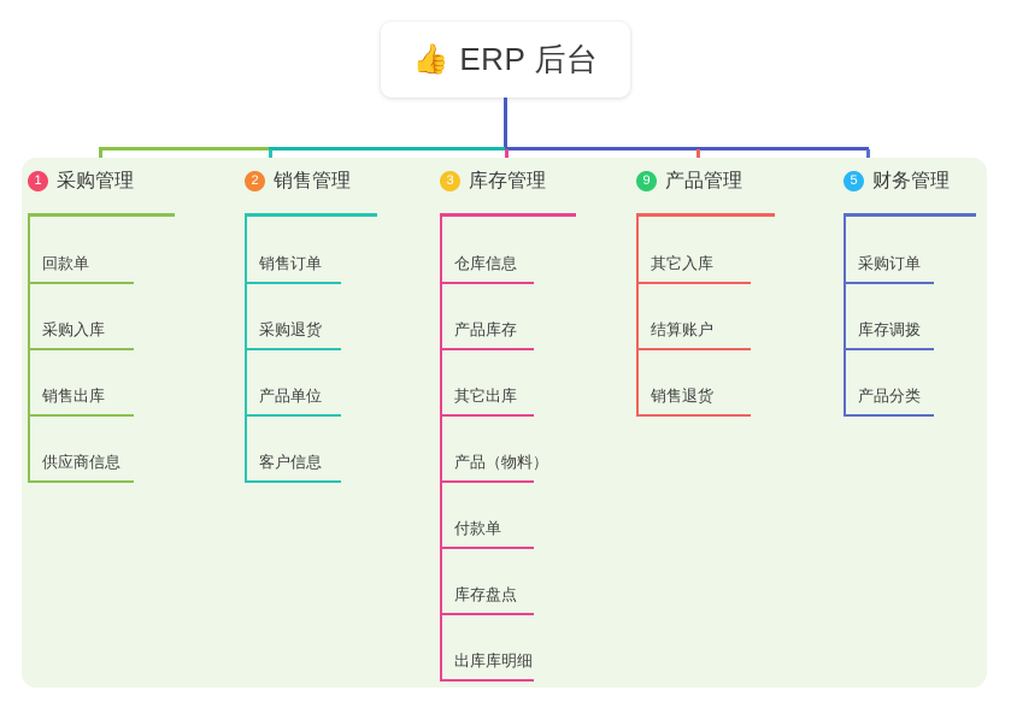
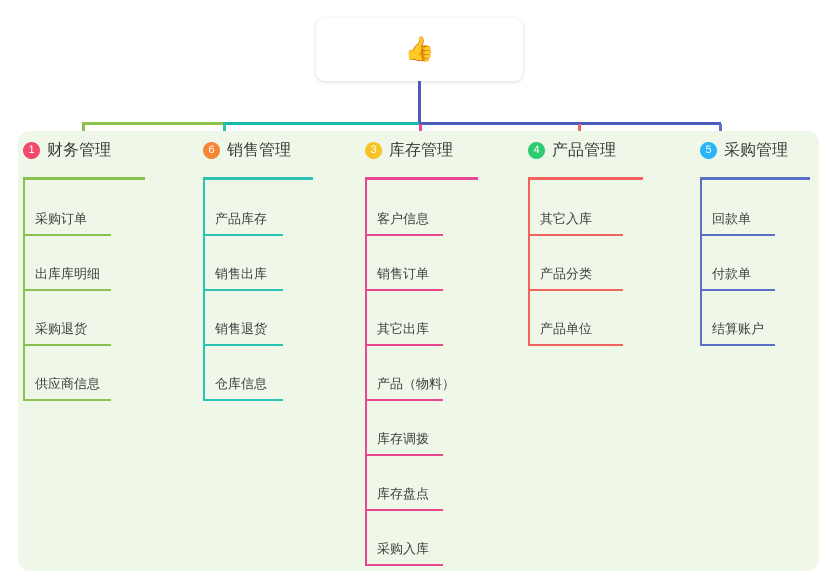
  👍
- ERP 后台
  1
- 采购管理
+ 财务管理
- 回款单
+ 采购订单
- 采购入库
+ 出库库明细
- 销售出库
+ 采购退货
  供应商信息
- 2
+ 6
  销售管理
- 销售订单
+ 产品库存
- 采购退货
+ 销售出库
- 产品单位
+ 销售退货
- 客户信息
+ 仓库信息
  3
  库存管理
- 仓库信息
+ 客户信息
- 产品库存
+ 销售订单
  其它出库
  产品（物料）
- 付款单
+ 库存调拨
  库存盘点
- 出库库明细
+ 采购入库
- 9
+ 4
  产品管理
  其它入库
- 结算账户
+ 产品分类
- 销售退货
+ 产品单位
  5
- 财务管理
+ 采购管理
- 采购订单
+ 回款单
- 库存调拨
+ 付款单
- 产品分类
+ 结算账户
